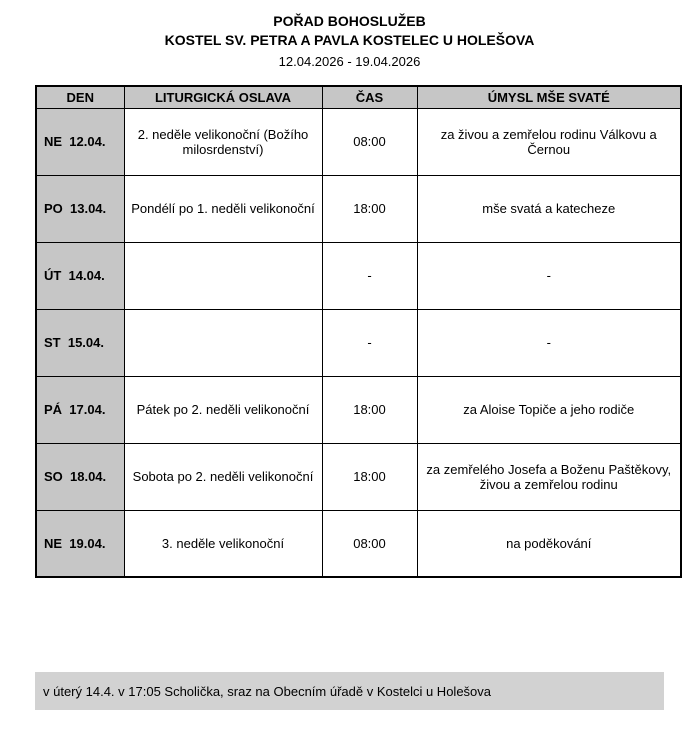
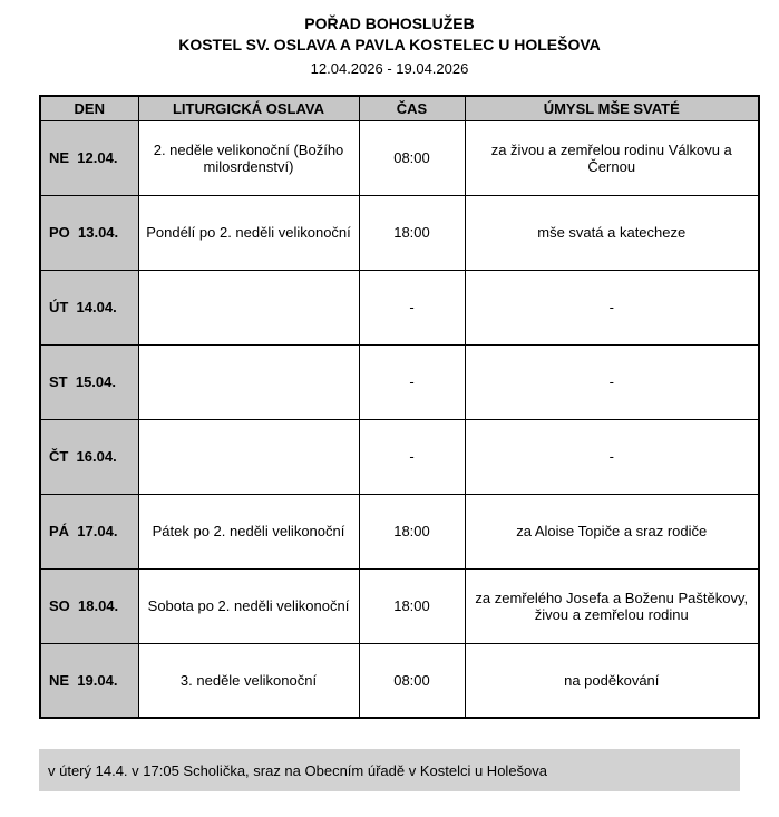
  POŘAD BOHOSLUŽEB
- KOSTEL SV. PETRA A PAVLA KOSTELEC U HOLEŠOVA
+ KOSTEL SV. OSLAVA A PAVLA KOSTELEC U HOLEŠOVA
  12.04.2026 - 19.04.2026
  DEN	LITURGICKÁ OSLAVA	ČAS	ÚMYSL MŠE SVATÉ
  NE 12.04.	2. neděle velikonoční (Božího milosrdenství)	08:00	za živou a zemřelou rodinu Válkovu a Černou
- PO 13.04.	Pondélí po 1. neděli velikonoční	18:00	mše svatá a katecheze
+ PO 13.04.	Pondélí po 2. neděli velikonoční	18:00	mše svatá a katecheze
  ÚT 14.04.		-	-
  ST 15.04.		-	-
+ ČT 16.04.		-	-
- PÁ 17.04.	Pátek po 2. neděli velikonoční	18:00	za Aloise Topiče a jeho rodiče
+ PÁ 17.04.	Pátek po 2. neděli velikonoční	18:00	za Aloise Topiče a sraz rodiče
  SO 18.04.	Sobota po 2. neděli velikonoční	18:00	za zemřelého Josefa a Boženu Paštěkovy, živou a zemřelou rodinu
  NE 19.04.	3. neděle velikonoční	08:00	na poděkování
  v úterý 14.4. v 17:05 Scholička, sraz na Obecním úřadě v Kostelci u Holešova
